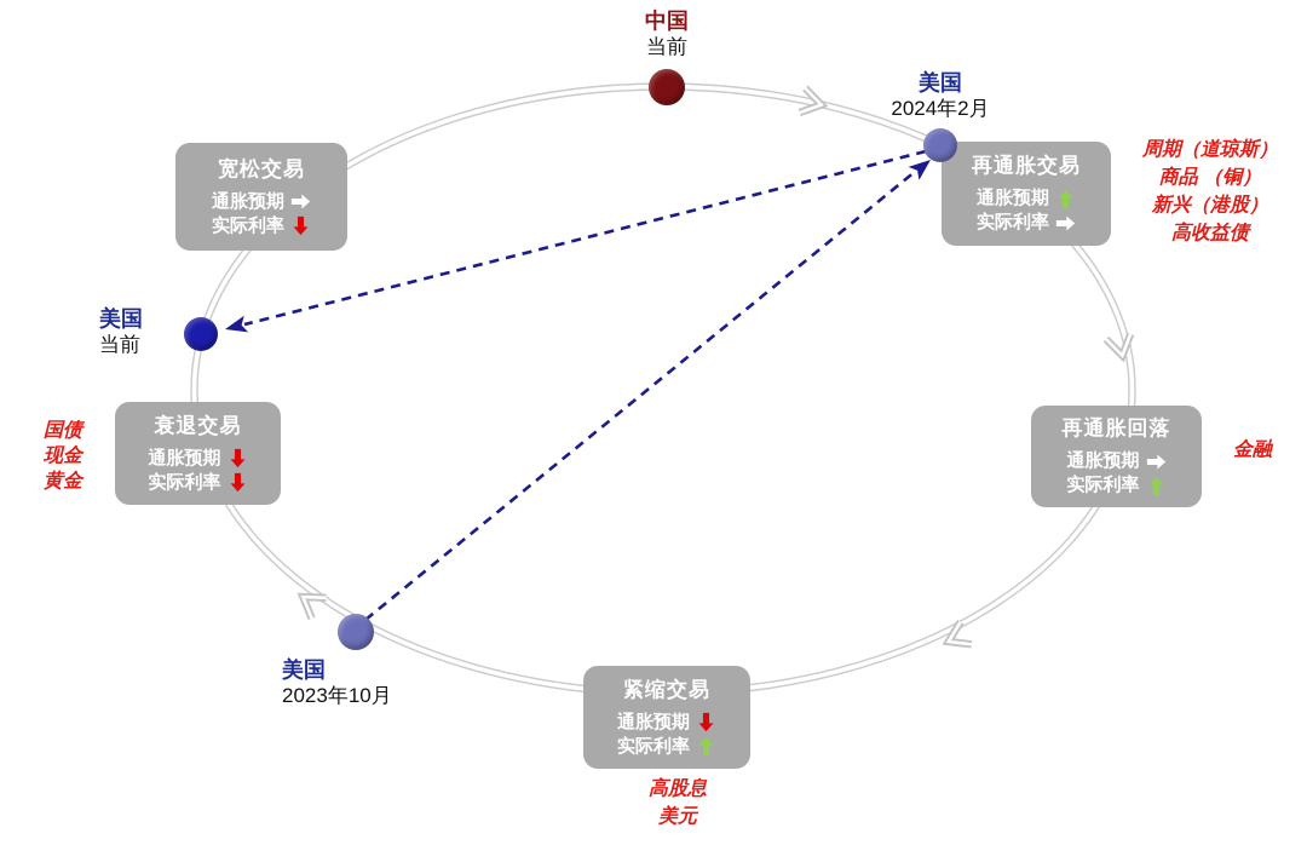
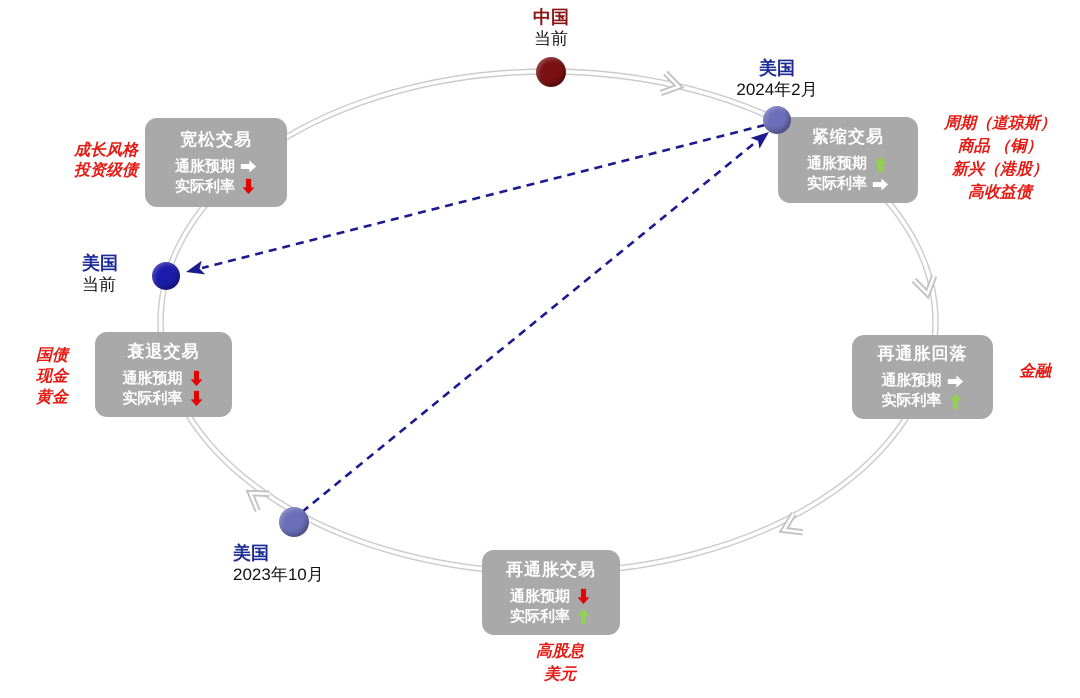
  宽松交易
  通胀预期
  实际利率
- 再通胀交易
+ 紧缩交易
  通胀预期
  实际利率
  再通胀回落
  通胀预期
  实际利率
  衰退交易
  通胀预期
  实际利率
- 紧缩交易
+ 再通胀交易
  通胀预期
  实际利率
  中国
  当前
  美国
  2024年2月
  美国
  当前
  美国
  2023年10月
+ 成长风格
+ 投资级债
  周期（道琼斯）
  商品 （铜）
  新兴（港股）
  高收益债
  金融
  国债
  现金
  黄金
  高股息
  美元
